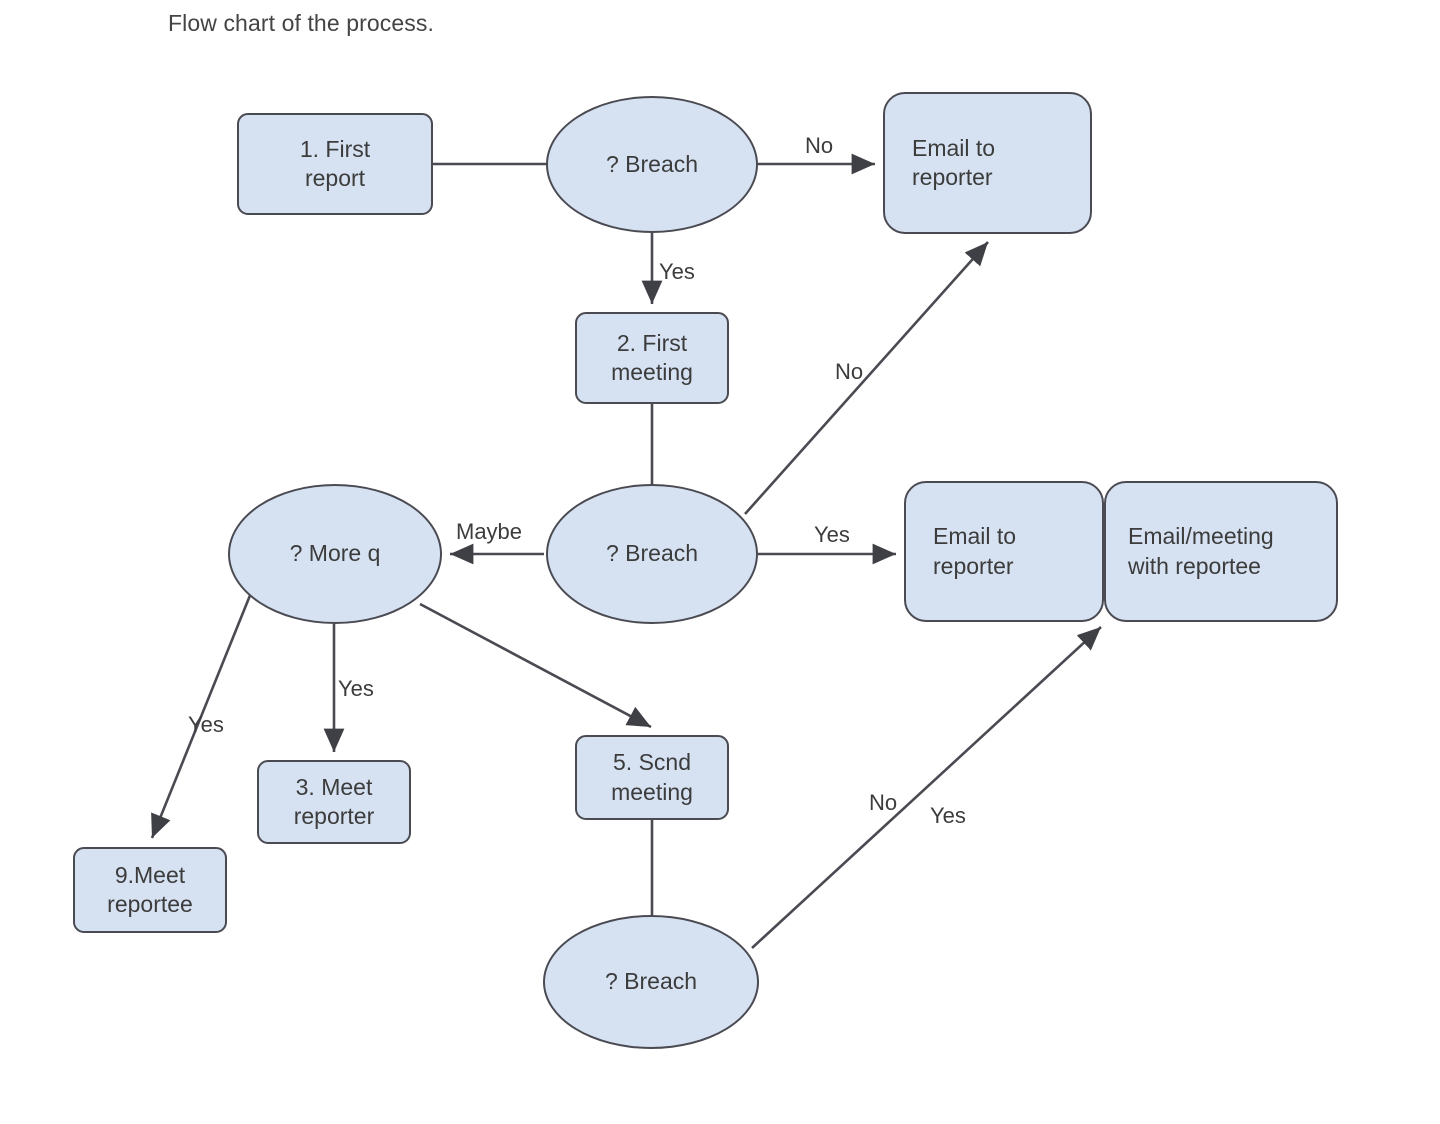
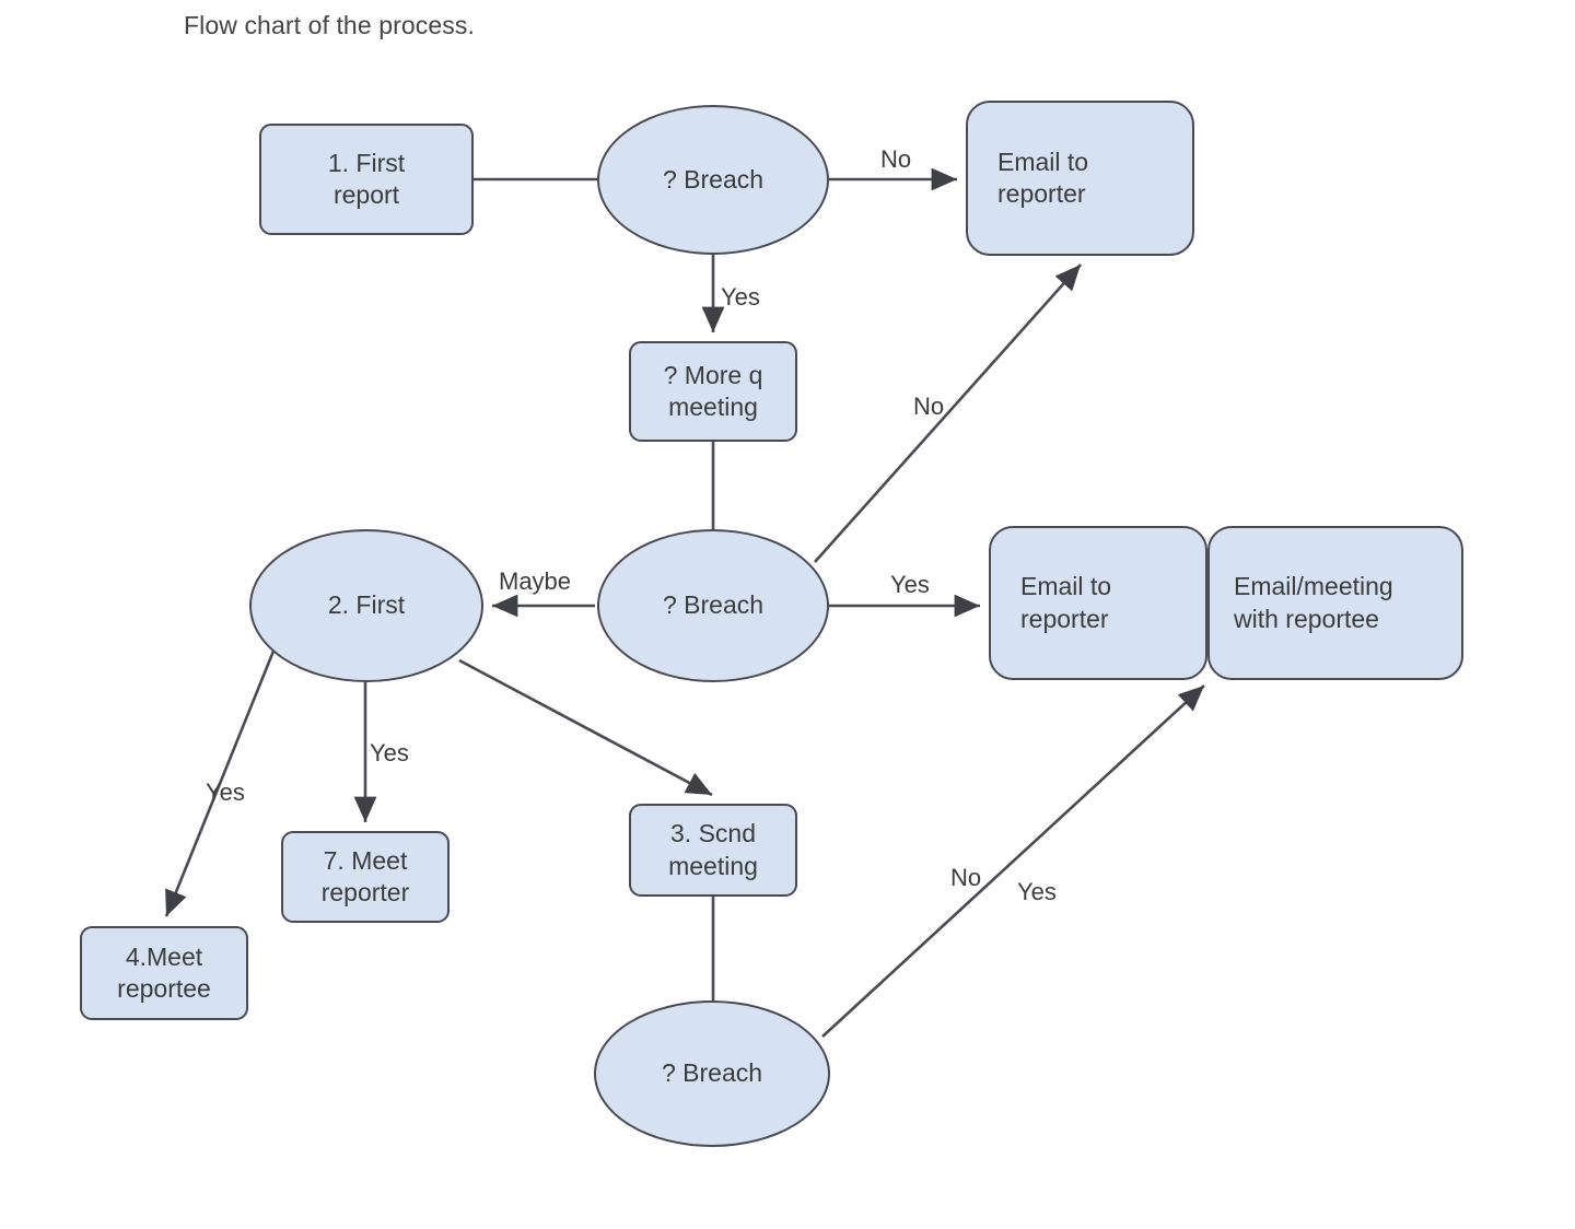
  Flow chart of the process.
  1. First
  report
  ? Breach
  Email to
  reporter
- 2. First
+ ? More q
  meeting
- ? More q
+ 2. First
  ? Breach
  Email to
  reporter
  Email/meeting
  with reportee
- 3. Meet
+ 7. Meet
  reporter
- 9.Meet
+ 4.Meet
  reportee
- 5. Scnd
+ 3. Scnd
  meeting
  ? Breach
  No
  Yes
  No
  Maybe
  Yes
  Yes
  Yes
  No
  Yes
